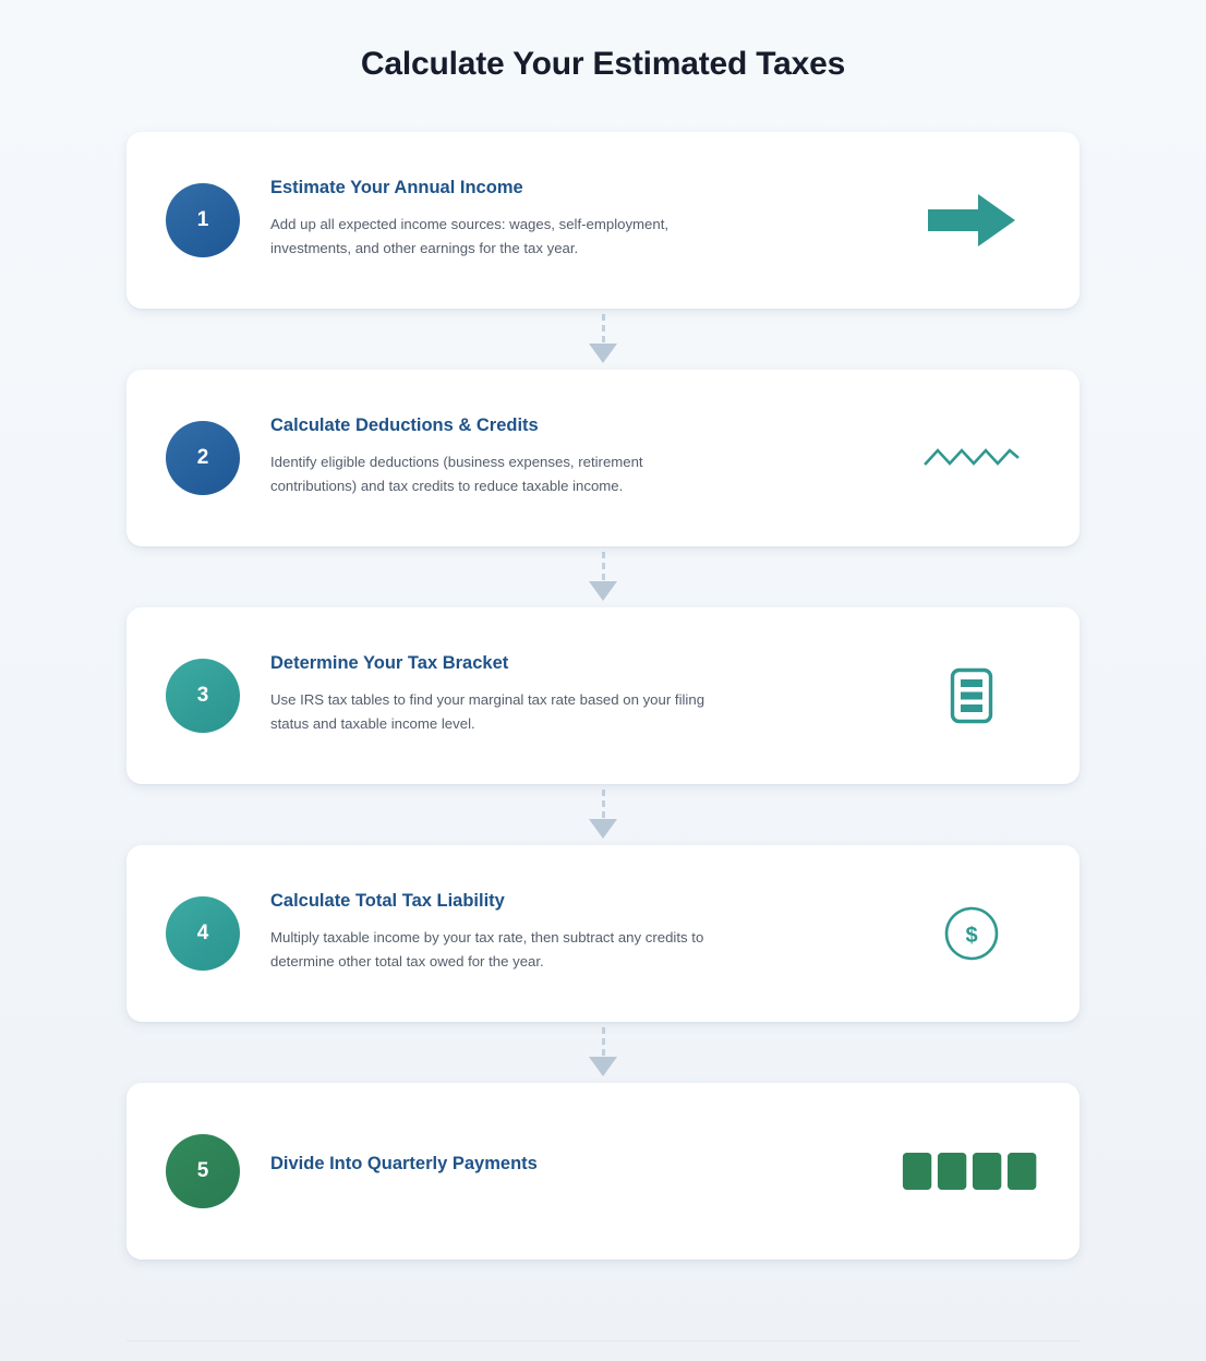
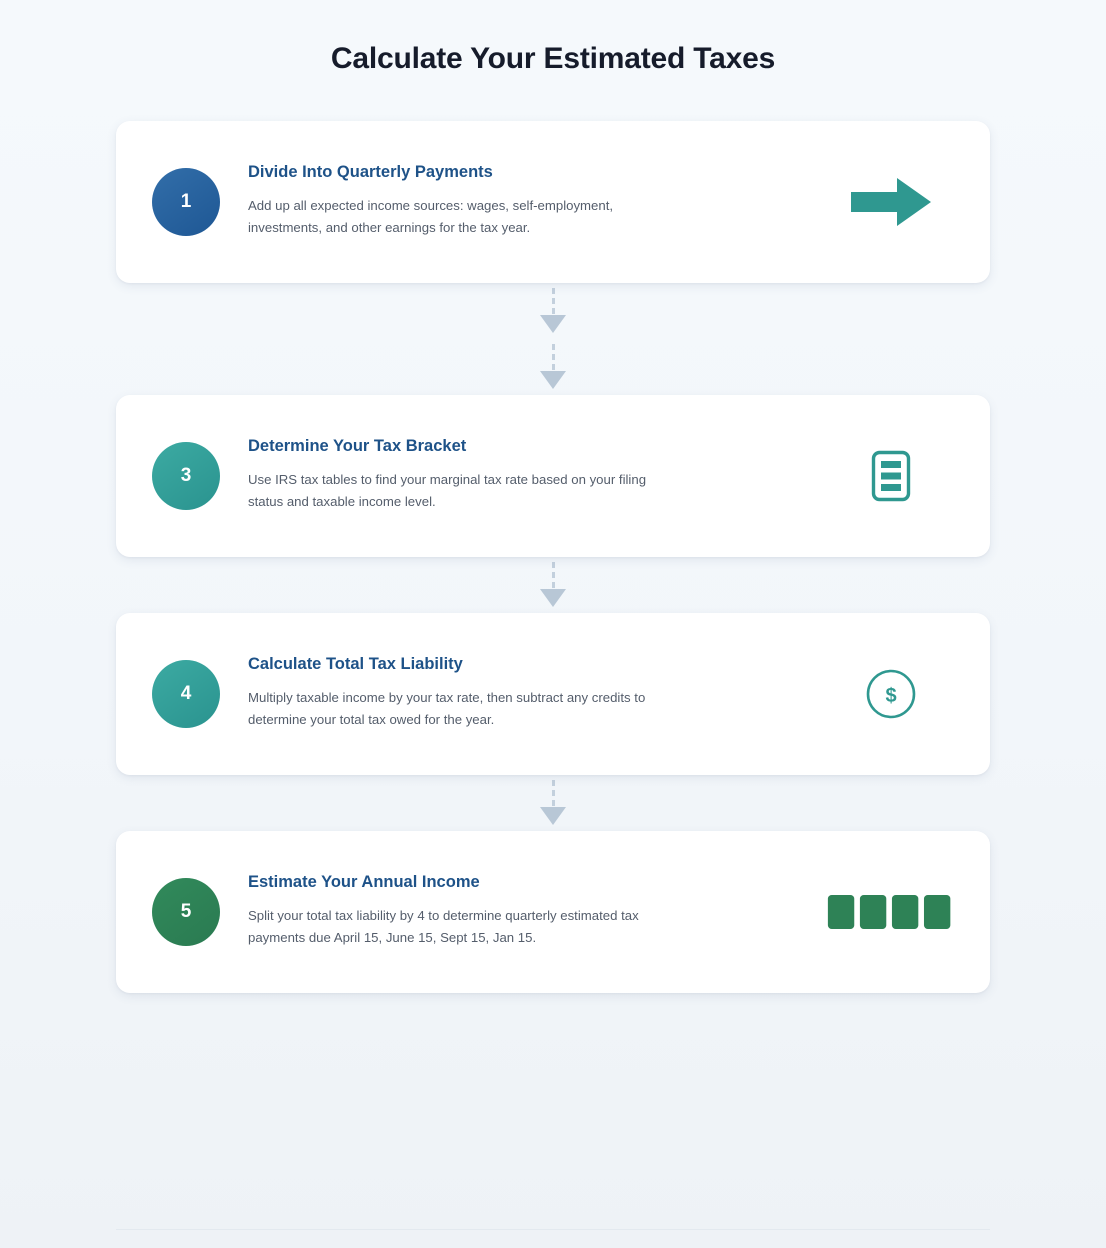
  Calculate Your Estimated Taxes
  1
- Estimate Your Annual Income
+ Divide Into Quarterly Payments
  Add up all expected income sources: wages, self-employment, investments, and other earnings for the tax year.
- 2
- Calculate Deductions & Credits
- Identify eligible deductions (business expenses, retirement contributions) and tax credits to reduce taxable income.
  3
  Determine Your Tax Bracket
  Use IRS tax tables to find your marginal tax rate based on your filing status and taxable income level.
  4
  Calculate Total Tax Liability
- Multiply taxable income by your tax rate, then subtract any credits to determine other total tax owed for the year.
+ Multiply taxable income by your tax rate, then subtract any credits to determine your total tax owed for the year.
  $
  5
- Divide Into Quarterly Payments
+ Estimate Your Annual Income
+ Split your total tax liability by 4 to determine quarterly estimated tax payments due April 15, June 15, Sept 15, Jan 15.
